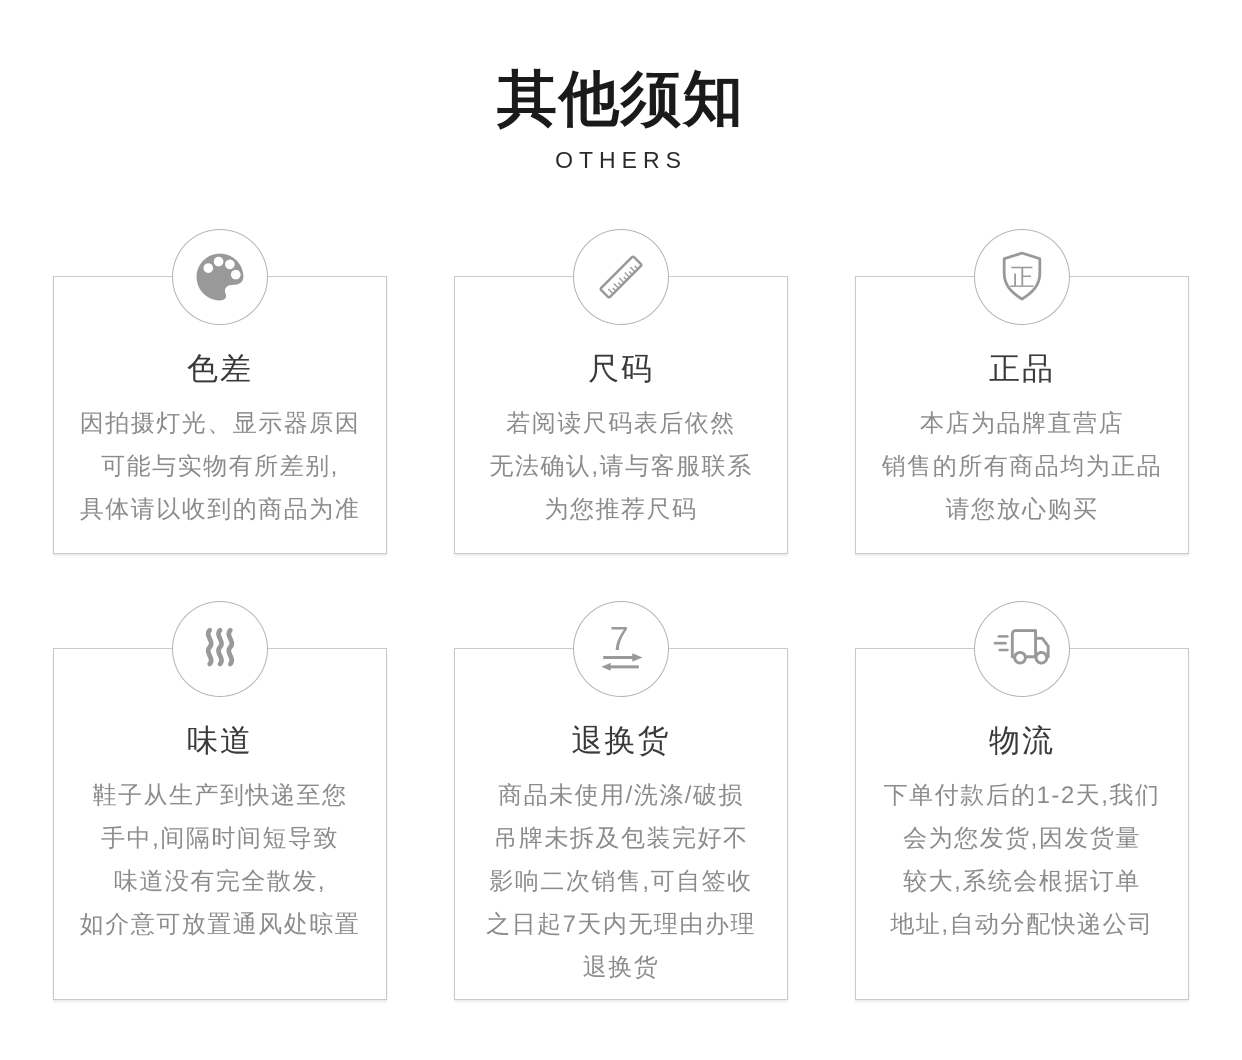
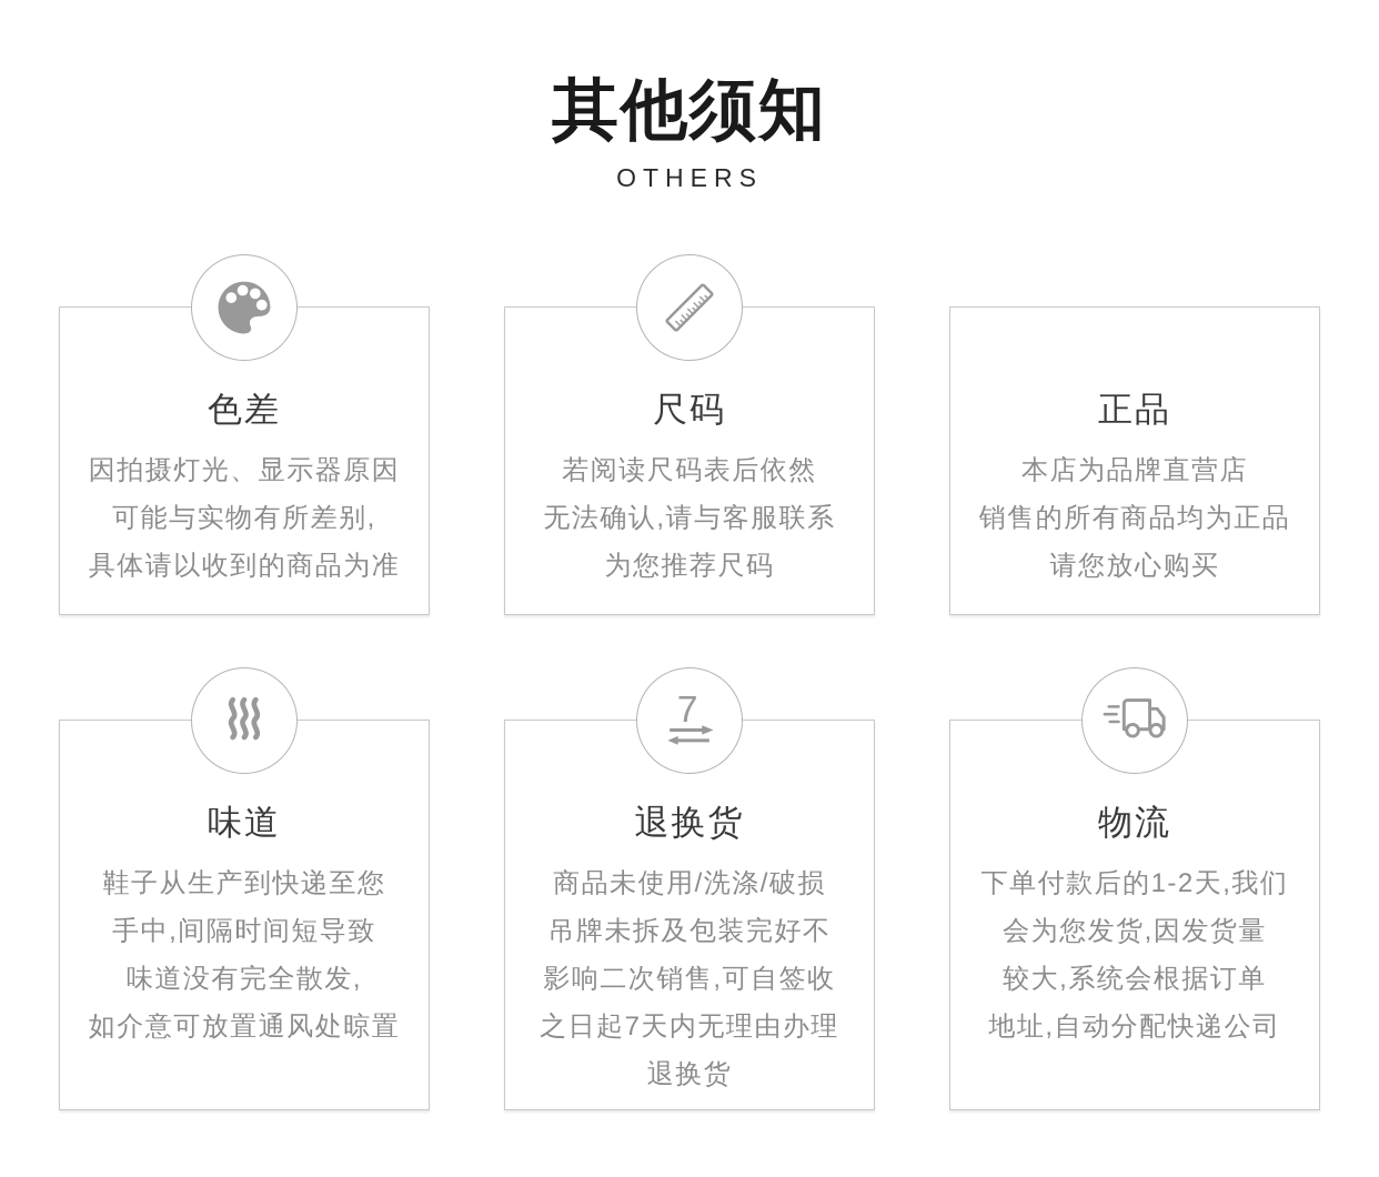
  其他须知
  OTHERS
  色差
  因拍摄灯光、显示器原因
  可能与实物有所差别,
  具体请以收到的商品为准
  尺码
  若阅读尺码表后依然
  无法确认,请与客服联系
  为您推荐尺码
- 正
  正品
  本店为品牌直营店
  销售的所有商品均为正品
  请您放心购买
  味道
  鞋子从生产到快递至您
  手中,间隔时间短导致
  味道没有完全散发,
  如介意可放置通风处晾置
  7
  退换货
  商品未使用/洗涤/破损
  吊牌未拆及包装完好不
  影响二次销售,可自签收
  之日起7天内无理由办理
  退换货
  物流
  下单付款后的1-2天,我们
  会为您发货,因发货量
  较大,系统会根据订单
  地址,自动分配快递公司
